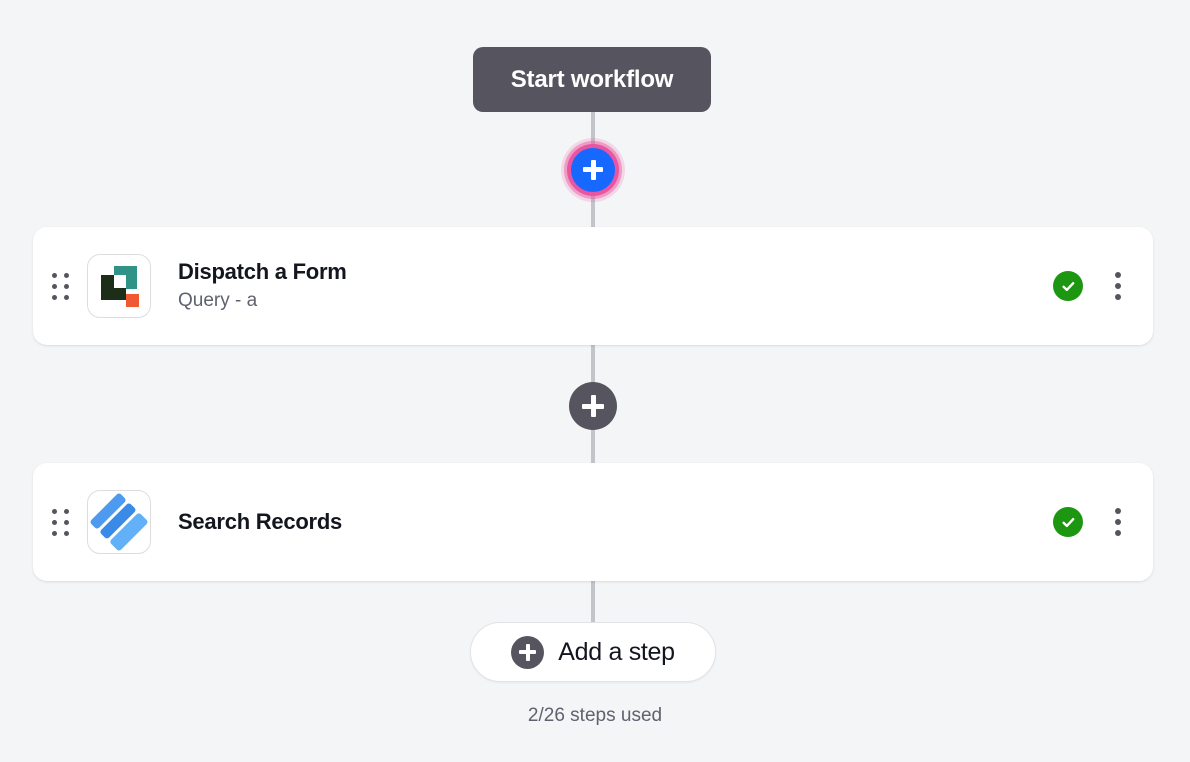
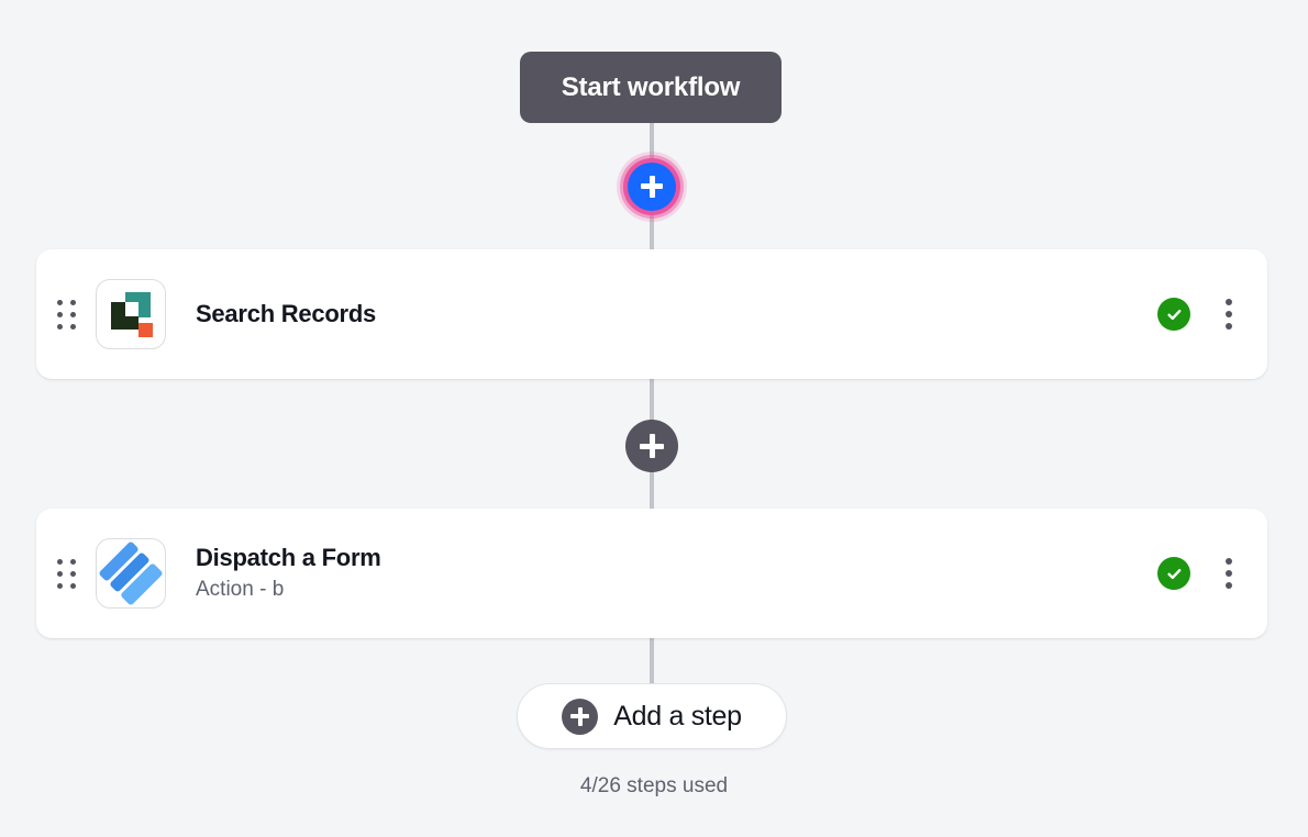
  Start workflow
- Dispatch a Form
+ Search Records
- Query - a
- Search Records
+ Dispatch a Form
+ Action - b
  Add a step
- 2/26 steps used
+ 4/26 steps used
